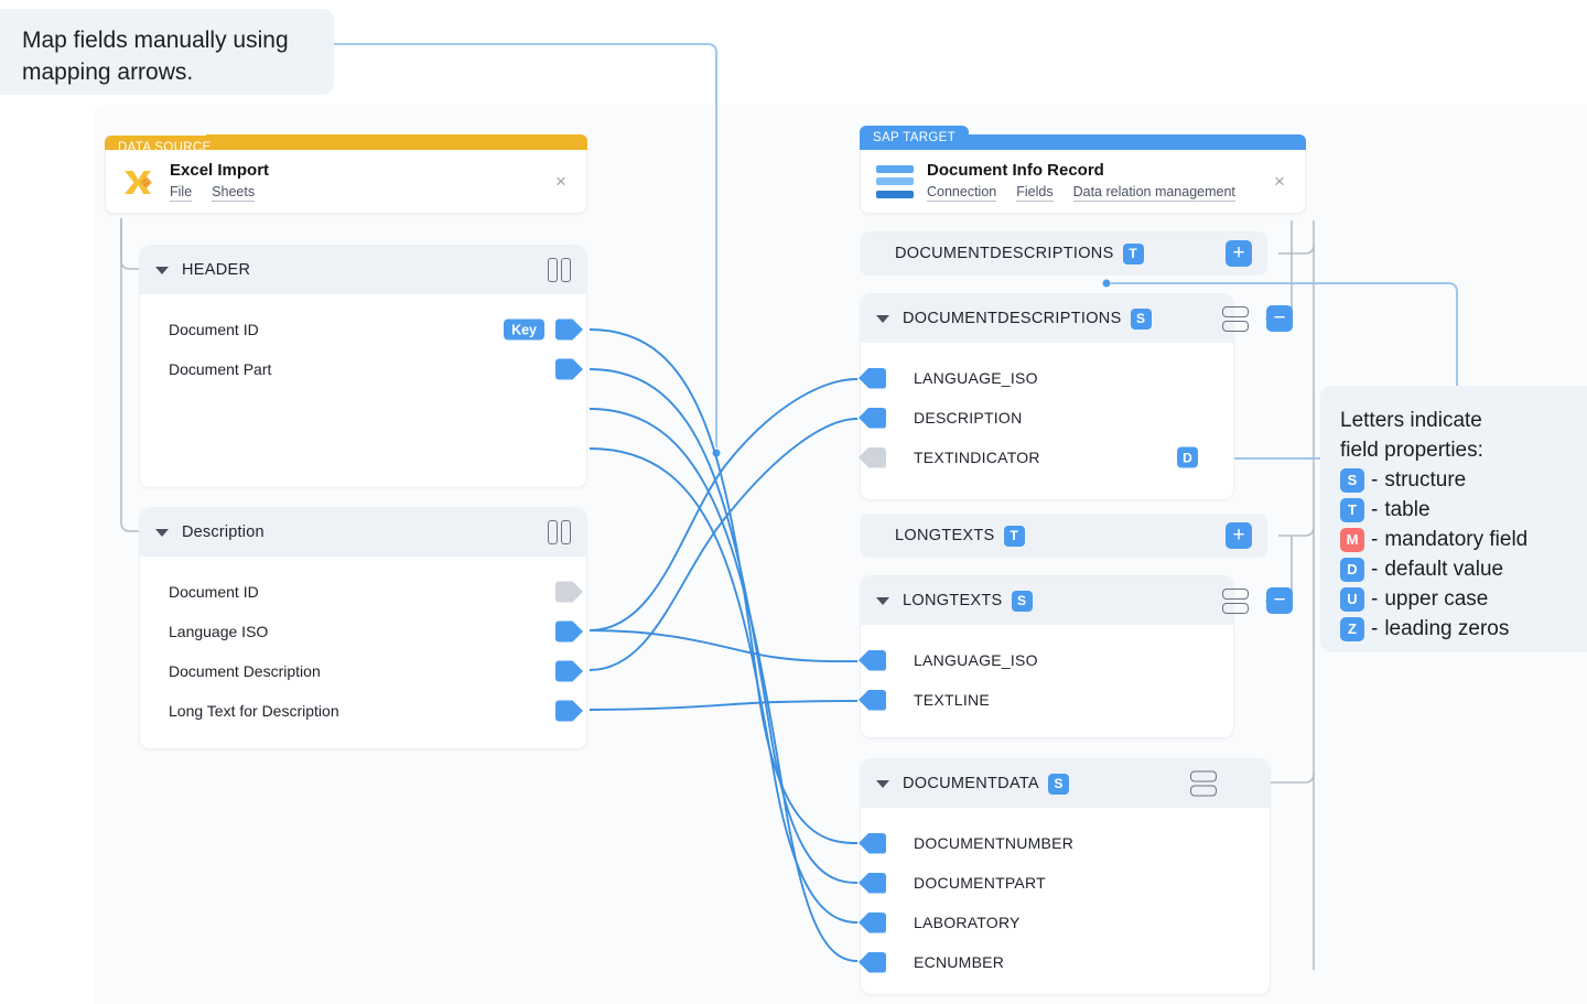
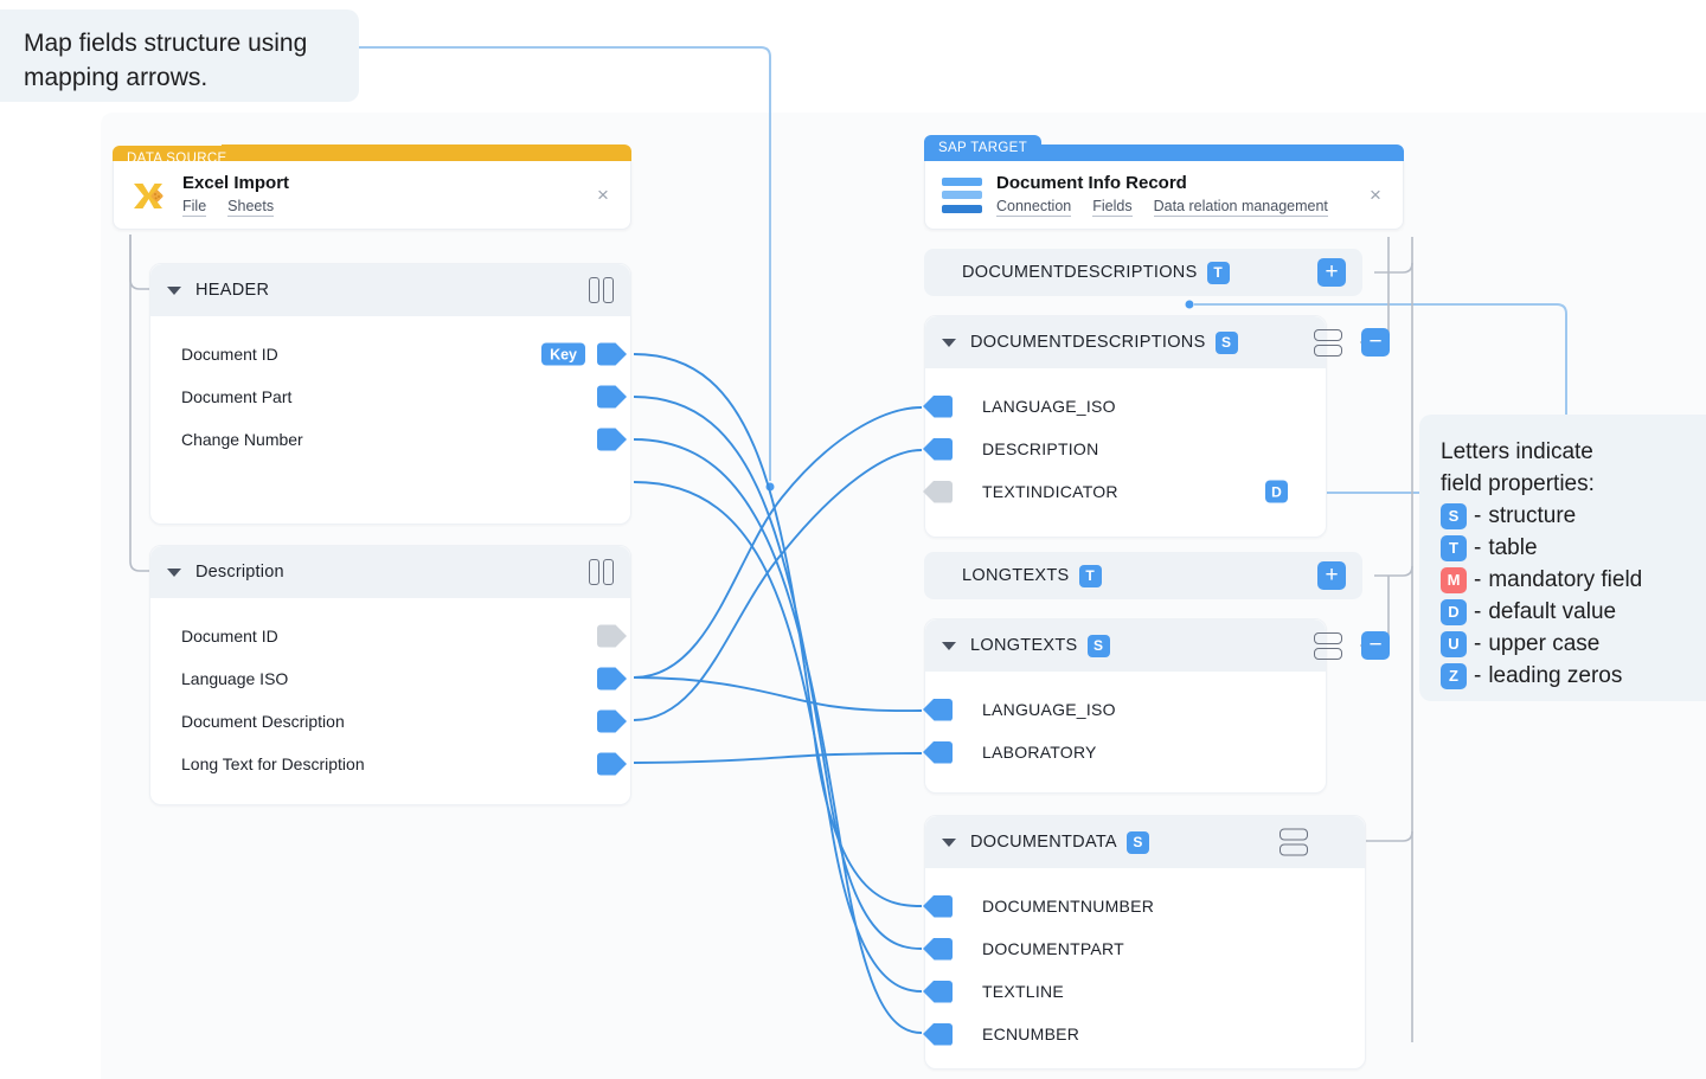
- Map fields manually using mapping arrows.
+ Map fields structure using mapping arrows.
  Letters indicate
  field properties:
  S
  -
  structure
  T
  -
  table
  M
  -
  mandatory field
  D
  -
  default value
  U
  -
  upper case
  Z
  -
  leading zeros
  DATA SOURCE
  Excel Import
  File
  Sheets
  ×
  HEADER
  Document ID
  Key
  Document Part
+ Change Number
  Description
  Document ID
  Language ISO
  Document Description
  Long Text for Description
  SAP TARGET
  Document Info Record
  Connection
  Fields
  Data relation management
  ×
  DOCUMENTDESCRIPTIONS
  T
  +
  DOCUMENTDESCRIPTIONS
  S
  −
  LANGUAGE_ISO
  DESCRIPTION
  TEXTINDICATOR
  D
  LONGTEXTS
  T
  +
  LONGTEXTS
  S
  −
  LANGUAGE_ISO
- TEXTLINE
+ LABORATORY
  DOCUMENTDATA
  S
  DOCUMENTNUMBER
  DOCUMENTPART
- LABORATORY
+ TEXTLINE
  ECNUMBER
